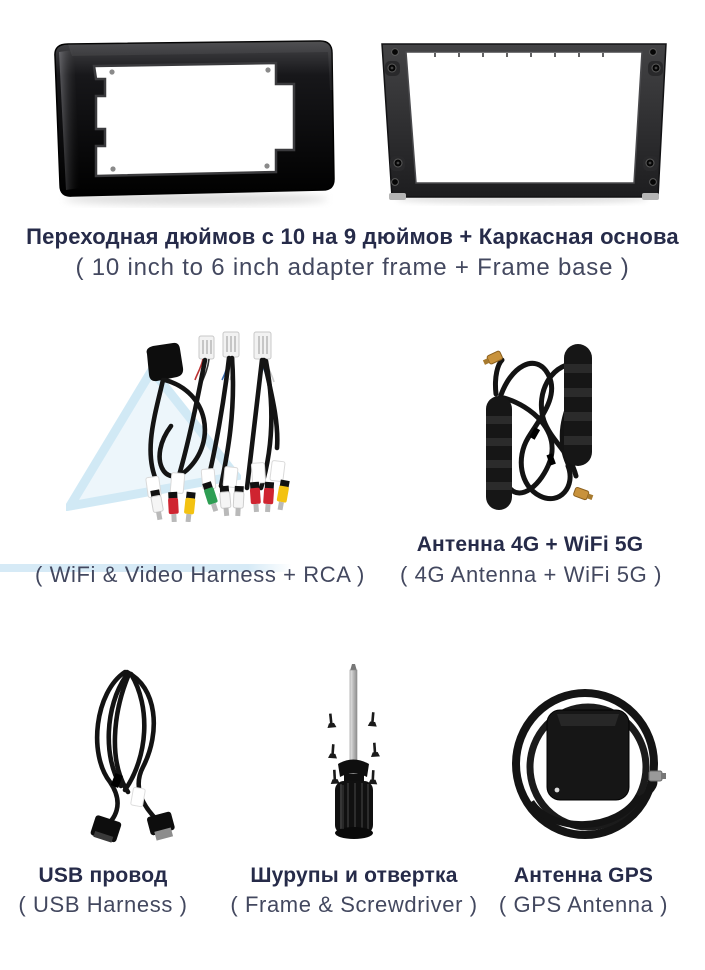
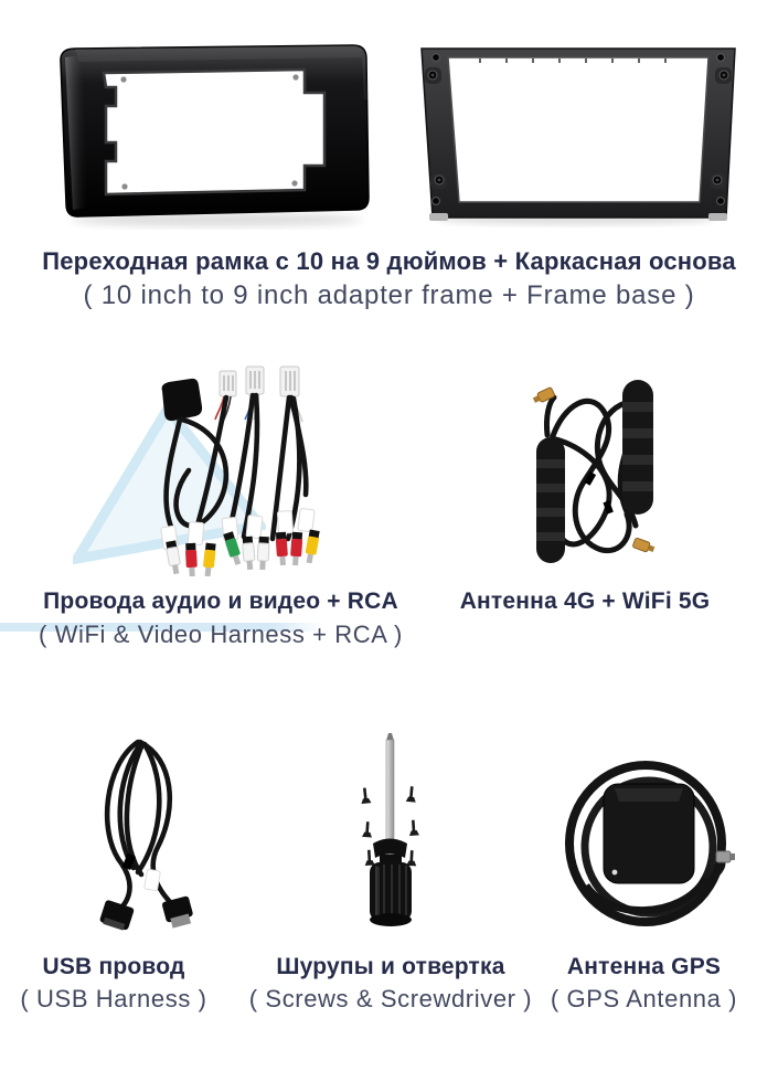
- Переходная дюймов с 10 на 9 дюймов + Каркасная основа
+ Переходная рамка с 10 на 9 дюймов + Каркасная основа
- ( 10 inch to 6 inch adapter frame + Frame base )
+ ( 10 inch to 9 inch adapter frame + Frame base )
+ Провода аудио и видео + RCA
  ( WiFi & Video Harness + RCA )
  Антенна 4G + WiFi 5G
- ( 4G Antenna + WiFi 5G )
  USB провод
  ( USB Harness )
  Шурупы и отвертка
- ( Frame & Screwdriver )
+ ( Screws & Screwdriver )
  Антенна GPS
  ( GPS Antenna )
